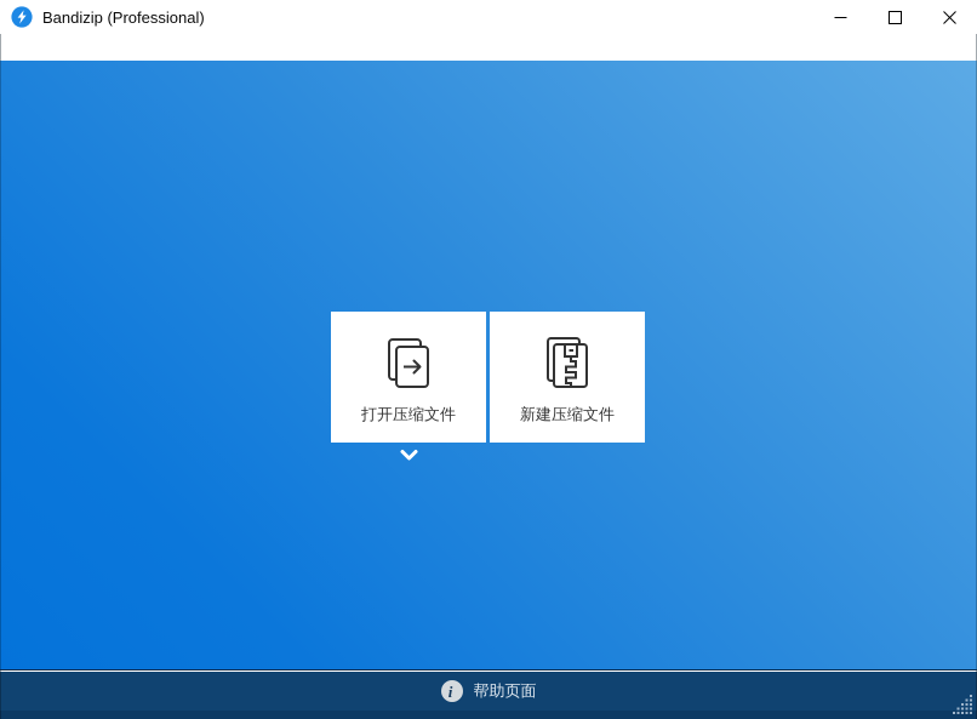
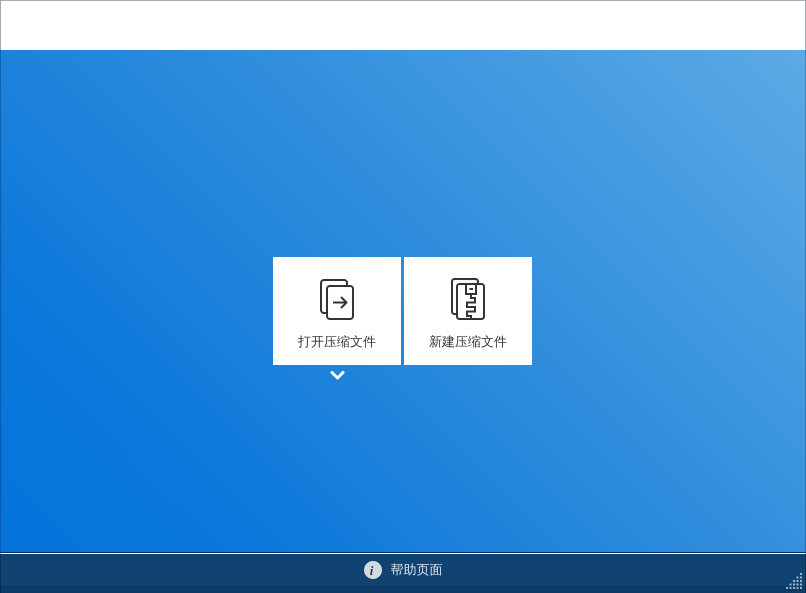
- Bandizip (Professional)
  打开压缩文件
  新建压缩文件
  i
  帮助页面
